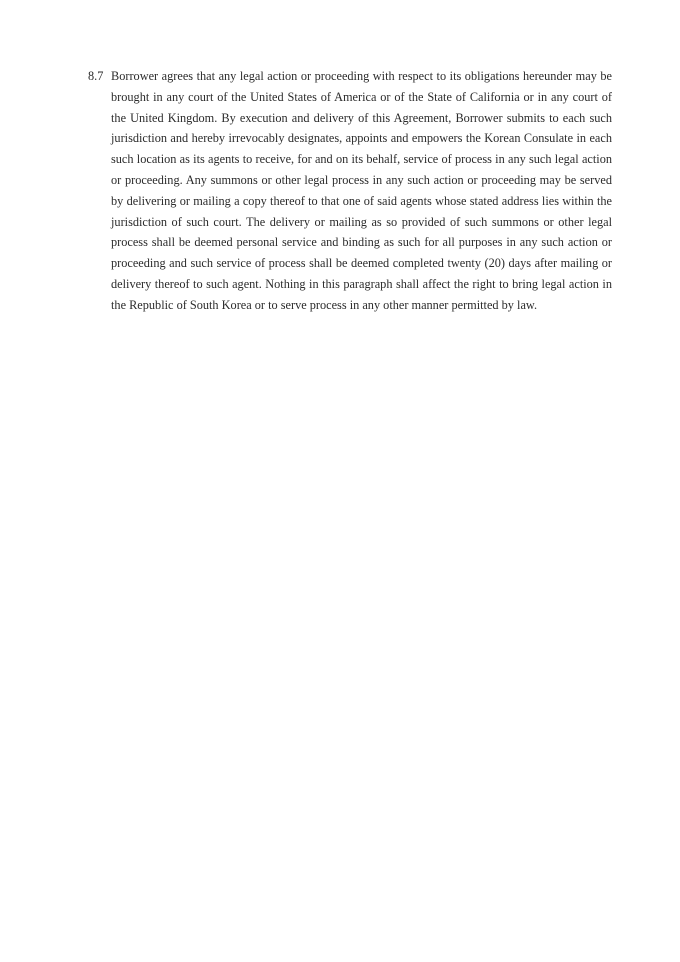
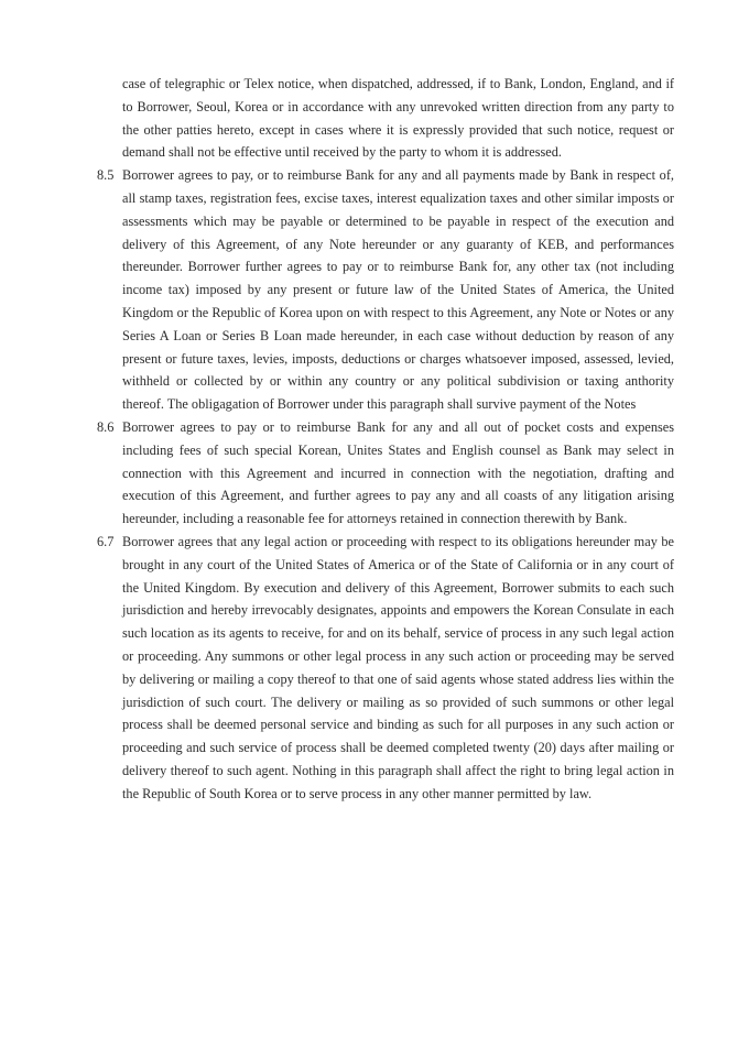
+ case of telegraphic or Telex notice, when dispatched, addressed, if to Bank, London, England, and if to Borrower, Seoul, Korea or in accordance with any unrevoked written direction from any party to the other patties hereto, except in cases where it is expressly provided that such notice, request or demand shall not be effective until received by the party to whom it is addressed.
+ 8.5
+ Borrower agrees to pay, or to reimburse Bank for any and all payments made by Bank in respect of, all stamp taxes, registration fees, excise taxes, interest equalization taxes and other similar imposts or assessments which may be payable or determined to be payable in respect of the execution and delivery of this Agreement, of any Note hereunder or any guaranty of KEB, and performances thereunder. Borrower further agrees to pay or to reimburse Bank for, any other tax (not including income tax) imposed by any present or future law of the United States of America, the United Kingdom or the Republic of Korea upon on with respect to this Agreement, any Note or Notes or any Series A Loan or Series B Loan made hereunder, in each case without deduction by reason of any present or future taxes, levies, imposts, deductions or charges whatsoever imposed, assessed, levied, withheld or collected by or within any country or any political subdivision or taxing anthority thereof. The obligagation of Borrower under this paragraph shall survive payment of the Notes
+ 8.6
+ Borrower agrees to pay or to reimburse Bank for any and all out of pocket costs and expenses including fees of such special Korean, Unites States and English counsel as Bank may select in connection with this Agreement and incurred in connection with the negotiation, drafting and execution of this Agreement, and further agrees to pay any and all coasts of any litigation arising hereunder, including a reasonable fee for attorneys retained in connection therewith by Bank.
- 8.7
+ 6.7
  Borrower agrees that any legal action or proceeding with respect to its obligations hereunder may be brought in any court of the United States of America or of the State of California or in any court of the United Kingdom. By execution and delivery of this Agreement, Borrower submits to each such jurisdiction and hereby irrevocably designates, appoints and empowers the Korean Consulate in each such location as its agents to receive, for and on its behalf, service of process in any such legal action or proceeding. Any summons or other legal process in any such action or proceeding may be served by delivering or mailing a copy thereof to that one of said agents whose stated address lies within the jurisdiction of such court. The delivery or mailing as so provided of such summons or other legal process shall be deemed personal service and binding as such for all purposes in any such action or proceeding and such service of process shall be deemed completed twenty (20) days after mailing or delivery thereof to such agent. Nothing in this paragraph shall affect the right to bring legal action in the Republic of South Korea or to serve process in any other manner permitted by law.
